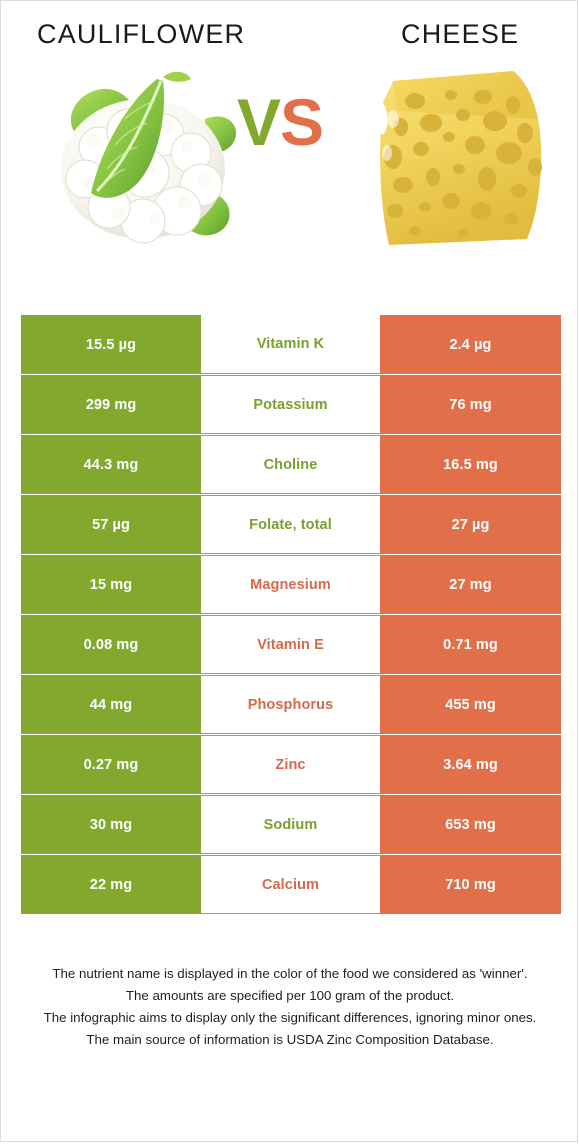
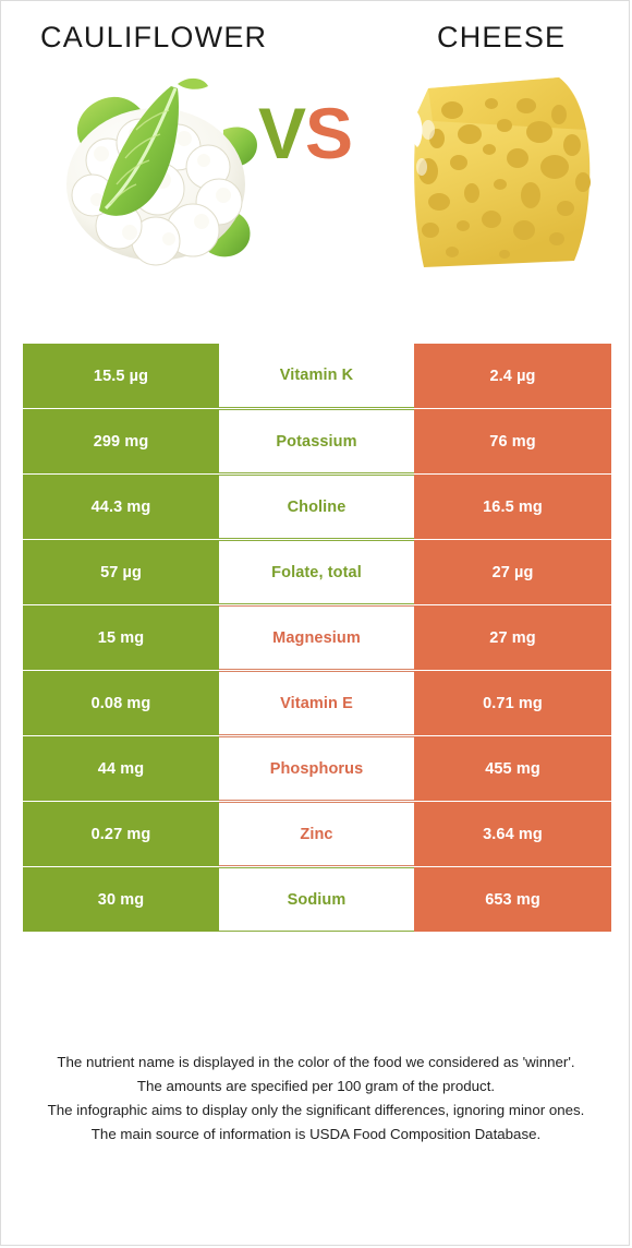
  CAULIFLOWER
  CHEESE
  VS
  15.5 µg
  Vitamin K
  2.4 µg
  299 mg
  Potassium
  76 mg
  44.3 mg
  Choline
  16.5 mg
  57 µg
  Folate, total
  27 µg
  15 mg
  Magnesium
  27 mg
  0.08 mg
  Vitamin E
  0.71 mg
  44 mg
  Phosphorus
  455 mg
  0.27 mg
  Zinc
  3.64 mg
  30 mg
  Sodium
  653 mg
- 22 mg
- Calcium
- 710 mg
  The nutrient name is displayed in the color of the food we considered as 'winner'.
  The amounts are specified per 100 gram of the product.
  The infographic aims to display only the significant differences, ignoring minor ones.
- The main source of information is USDA Zinc Composition Database.
+ The main source of information is USDA Food Composition Database.
